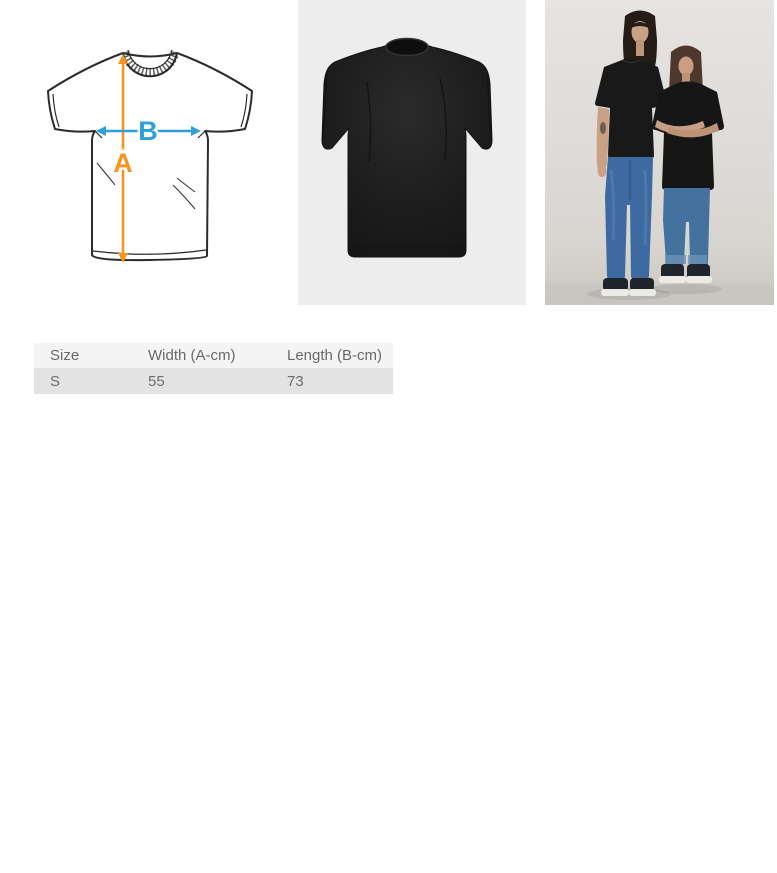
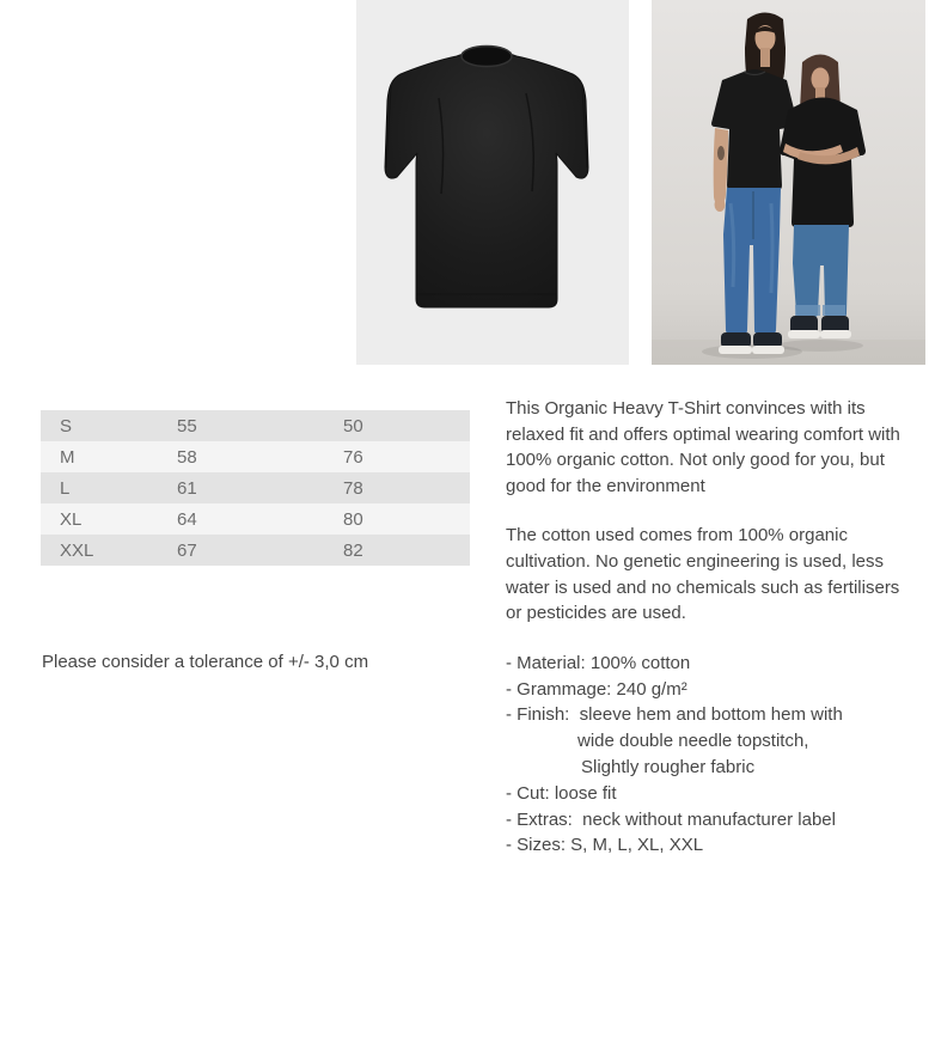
- A
- B
- Size	Width (A-cm)	Length (B-cm)
- S	55	73
+ S	55	50
+ M	58	76
+ L	61	78
+ XL	64	80
+ XXL	67	82
+ Please consider a tolerance of +/- 3,0 cm
+ This Organic Heavy T-Shirt convinces with its relaxed fit and offers optimal wearing comfort with 100% organic cotton. Not only good for you, but good for the environment
+ The cotton used comes from 100% organic cultivation. No genetic engineering is used, less water is used and no chemicals such as fertilisers or pesticides are used.
+ - Material: 100% cotton
+ - Grammage: 240 g/m²
+ - Finish: sleeve hem and bottom hem with
+ wide double needle topstitch,
+ Slightly rougher fabric
+ - Cut: loose fit
+ - Extras: neck without manufacturer label
+ - Sizes: S, M, L, XL, XXL
